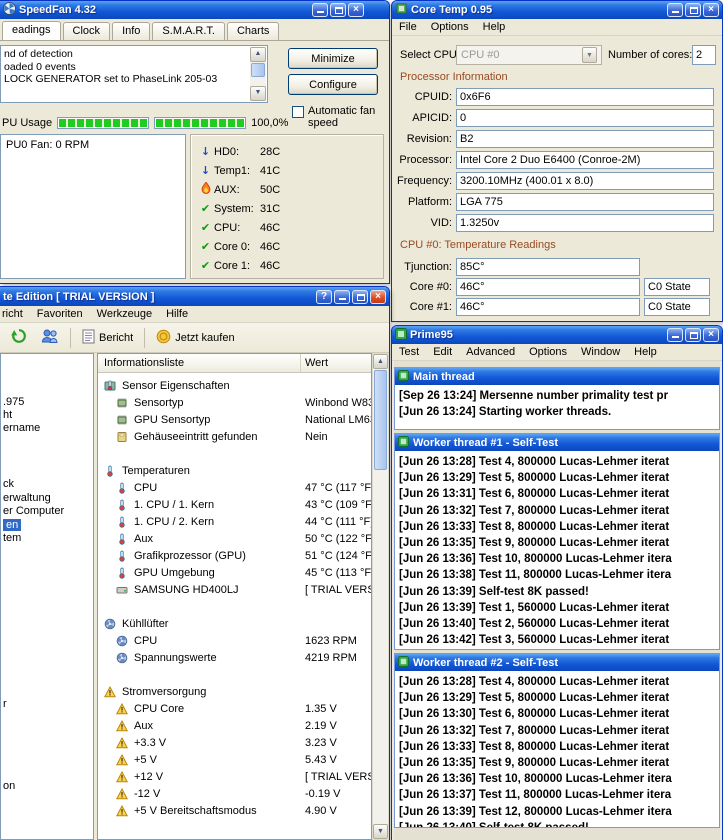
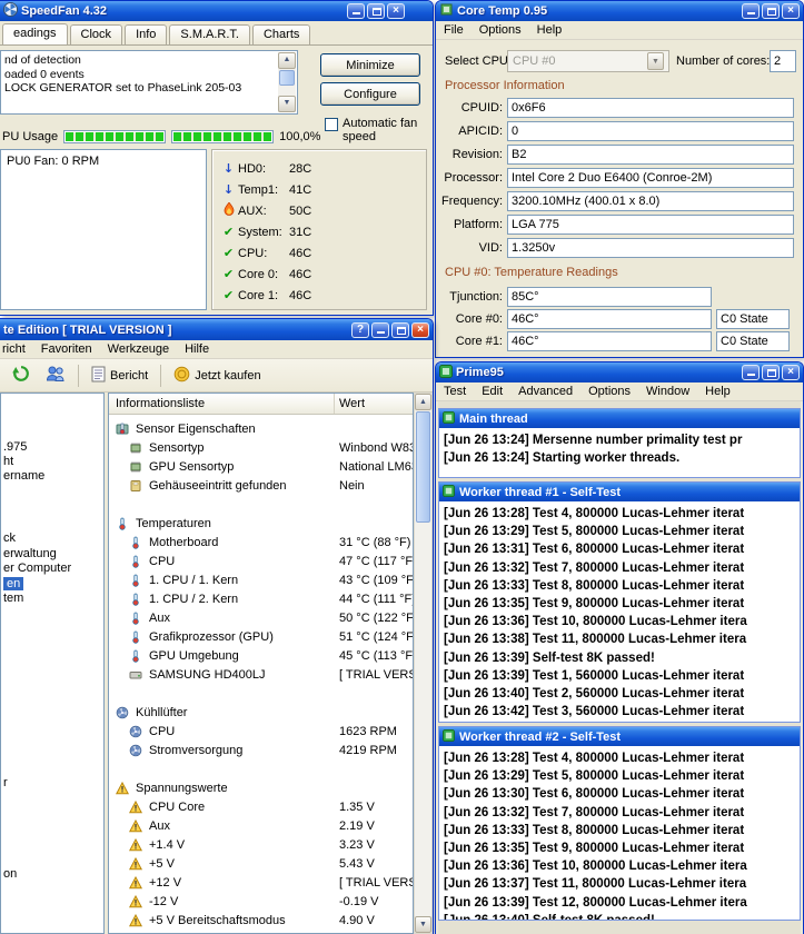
  SpeedFan 4.32
  ×
  eadings
  Clock
  Info
  S.M.A.R.T.
  Charts
  nd of detection
  oaded 0 events
  LOCK GENERATOR set to PhaseLink 205-03
  Minimize
  Configure
  PU Usage
  100,0%
  Automatic fan speed
  PU0 Fan: 0 RPM
  ↓
  HD0:
  28C
  ↓
  Temp1:
  41C
  AUX:
  50C
  ✔
  System:
  31C
  ✔
  CPU:
  46C
  ✔
  Core 0:
  46C
  ✔
  Core 1:
  46C
  Core Temp 0.95
  ×
  File
  Options
  Help
  Select CPU
  CPU #0
  Number of cores:
  2
  Processor Information
  CPUID:
  0x6F6
  APICID:
  0
  Revision:
  B2
  Processor:
  Intel Core 2 Duo E6400 (Conroe-2M)
  Frequency:
  3200.10MHz (400.01 x 8.0)
  Platform:
  LGA 775
  VID:
  1.3250v
  CPU #0: Temperature Readings
  Tjunction:
  85C°
  Core #0:
  46C°
  C0 State
  Core #1:
  46C°
  C0 State
  te Edition [ TRIAL VERSION ]
  ?
  ×
  richt
  Favoriten
  Werkzeuge
  Hilfe
  Bericht
  Jetzt kaufen
  .975
  ht
  ername
  ck
  erwaltung
  er Computer
  en
  tem
  r
  on
  Informationsliste
  Wert
  Sensor Eigenschaften
  Sensortyp
  Winbond W8
  GPU Sensortyp
  National LM6
  Gehäuseeintritt gefunden
  Nein
  Temperaturen
+ Motherboard
+ 31 °C (88 °F)
  CPU
  47 °C (117 °F
  1. CPU / 1. Kern
  43 °C (109 °F
  1. CPU / 2. Kern
  44 °C (111 °F
  Aux
  50 °C (122 °F
  Grafikprozessor (GPU)
  51 °C (124 °F
  GPU Umgebung
  45 °C (113 °F
  SAMSUNG HD400LJ
  [ TRIAL VER
  Kühllüfter
  CPU
  1623 RPM
- Spannungswerte
+ Stromversorgung
  4219 RPM
- Stromversorgung
+ Spannungswerte
  CPU Core
  1.35 V
  Aux
  2.19 V
- +3.3 V
+ +1.4 V
  3.23 V
  +5 V
  5.43 V
  +12 V
  [ TRIAL VER
  -12 V
  -0.19 V
  +5 V Bereitschaftsmodus
  4.90 V
  Prime95
  ×
  Test
  Edit
  Advanced
  Options
  Window
  Help
  Main thread
- [Sep 26 13:24] Mersenne number primality test pr
+ [Jun 26 13:24] Mersenne number primality test pr
  [Jun 26 13:24] Starting worker threads.
  Worker thread #1 - Self-Test
  [Jun 26 13:28] Test 4, 800000 Lucas-Lehmer iterat
  [Jun 26 13:29] Test 5, 800000 Lucas-Lehmer iterat
  [Jun 26 13:31] Test 6, 800000 Lucas-Lehmer iterat
  [Jun 26 13:32] Test 7, 800000 Lucas-Lehmer iterat
  [Jun 26 13:33] Test 8, 800000 Lucas-Lehmer iterat
  [Jun 26 13:35] Test 9, 800000 Lucas-Lehmer iterat
  [Jun 26 13:36] Test 10, 800000 Lucas-Lehmer itera
  [Jun 26 13:38] Test 11, 800000 Lucas-Lehmer itera
  [Jun 26 13:39] Self-test 8K passed!
  [Jun 26 13:39] Test 1, 560000 Lucas-Lehmer iterat
  [Jun 26 13:40] Test 2, 560000 Lucas-Lehmer iterat
  [Jun 26 13:42] Test 3, 560000 Lucas-Lehmer iterat
  Worker thread #2 - Self-Test
  [Jun 26 13:28] Test 4, 800000 Lucas-Lehmer iterat
  [Jun 26 13:29] Test 5, 800000 Lucas-Lehmer iterat
  [Jun 26 13:30] Test 6, 800000 Lucas-Lehmer iterat
  [Jun 26 13:32] Test 7, 800000 Lucas-Lehmer iterat
  [Jun 26 13:33] Test 8, 800000 Lucas-Lehmer iterat
  [Jun 26 13:35] Test 9, 800000 Lucas-Lehmer iterat
  [Jun 26 13:36] Test 10, 800000 Lucas-Lehmer itera
  [Jun 26 13:37] Test 11, 800000 Lucas-Lehmer itera
  [Jun 26 13:39] Test 12, 800000 Lucas-Lehmer itera
